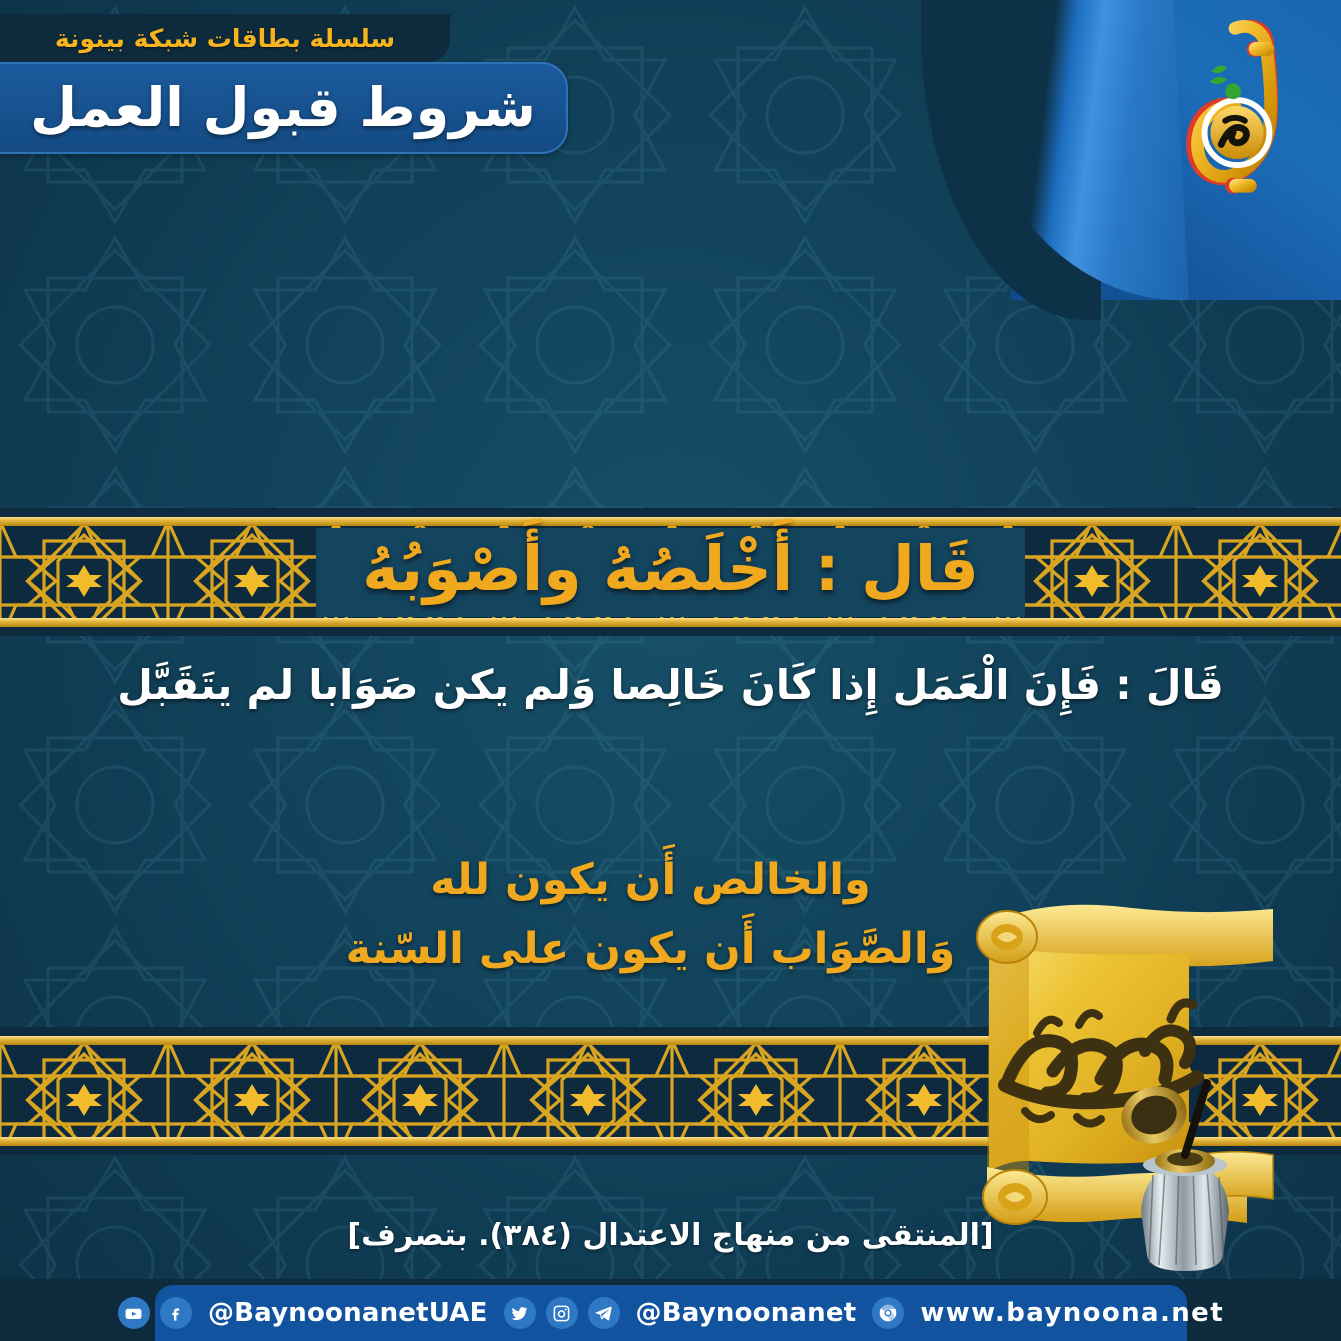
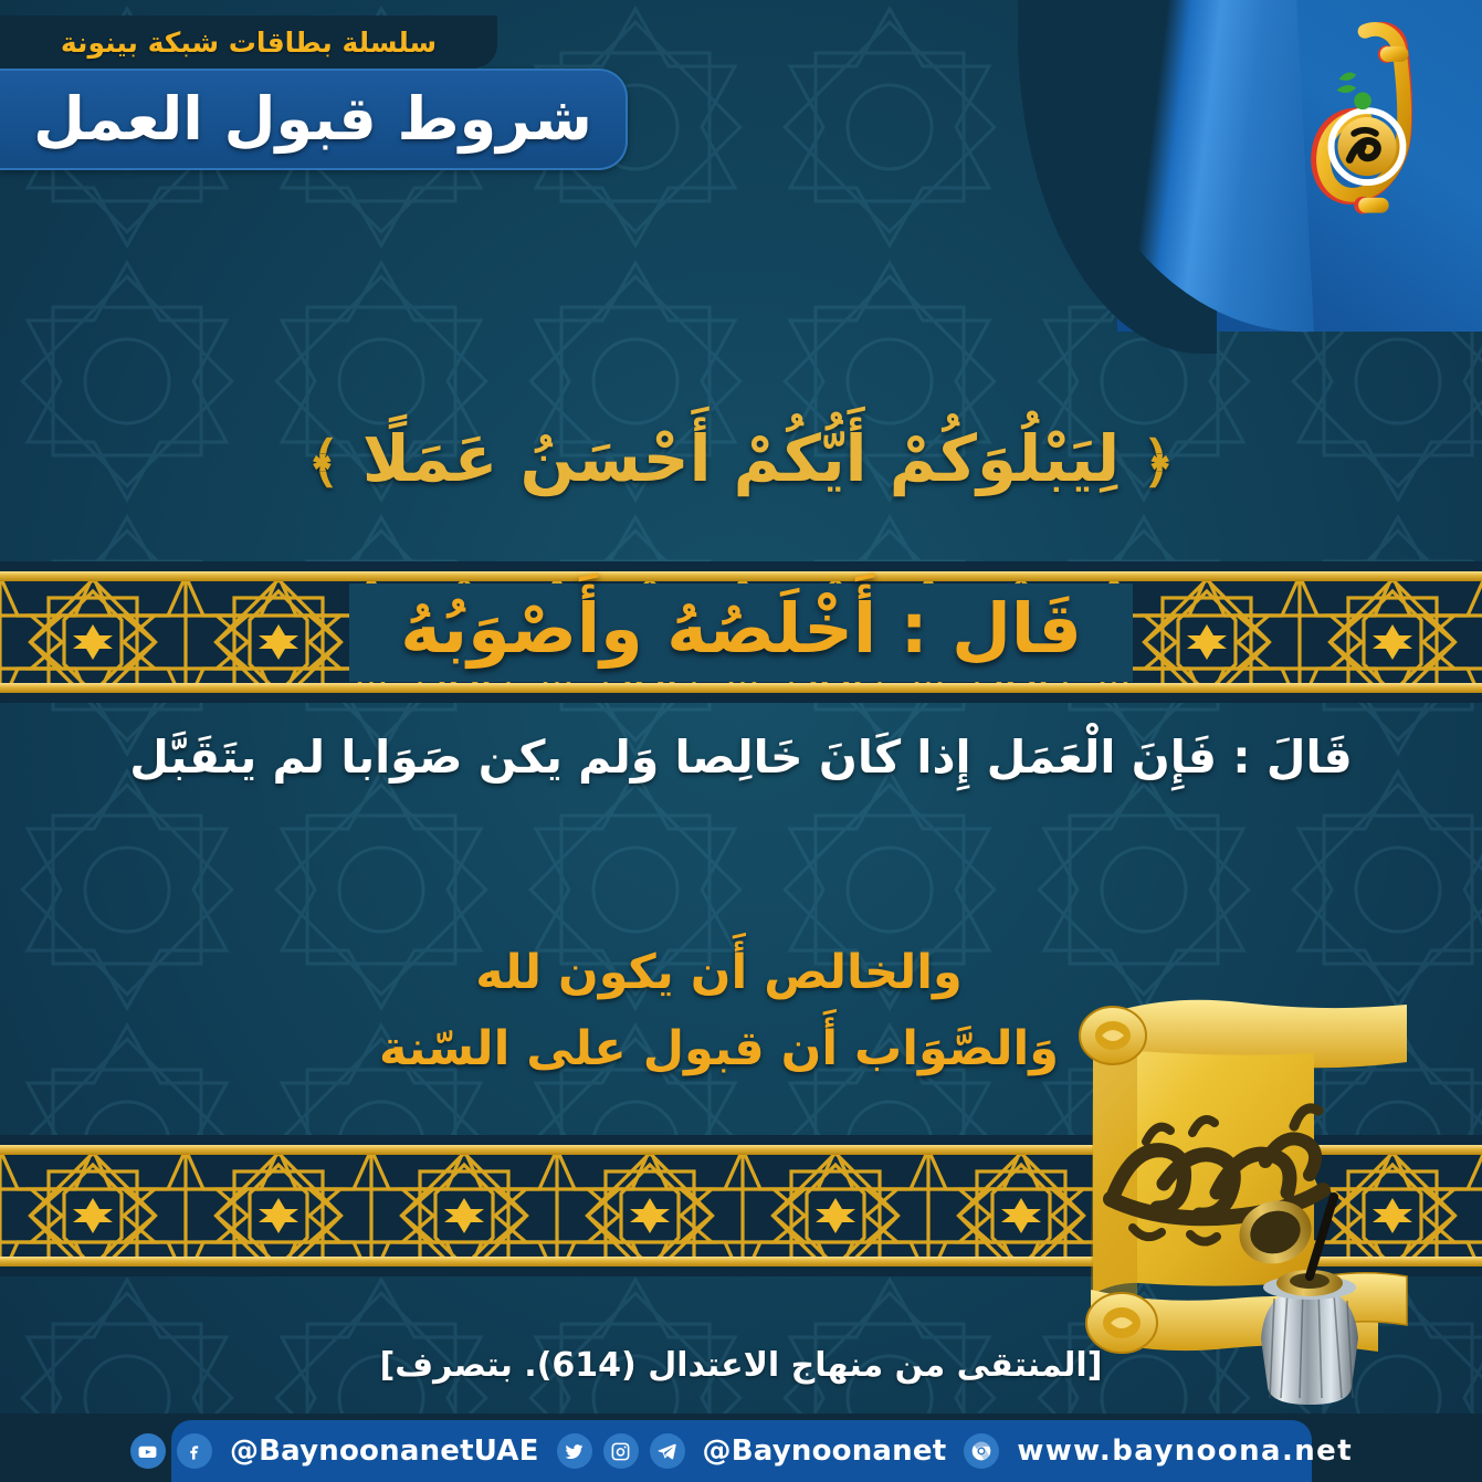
  سلسلة بطاقات شبكة بينونة
  شروط قبول العمل
+ ﴿ لِيَبْلُوَكُمْ أَيُّكُمْ أَحْسَنُ عَمَلًا ﴾
  قَال : أَخْلَصُهُ وأَصْوَبُهُ
  قَالَ : فَإِنَ الْعَمَل إِذا كَانَ خَالِصا وَلم يكن صَوَابا لم يتَقَبَّل
  والخالص أَن يكون لله
- وَالصَّوَاب أَن يكون على السّنة
+ وَالصَّوَاب أَن قبول على السّنة
- [المنتقى من منهاج الاعتدال (٣٨٤). بتصرف]
+ [المنتقى من منهاج الاعتدال (614). بتصرف]
  @BaynoonanetUAE
  @Baynoonanet
  www.baynoona.net
